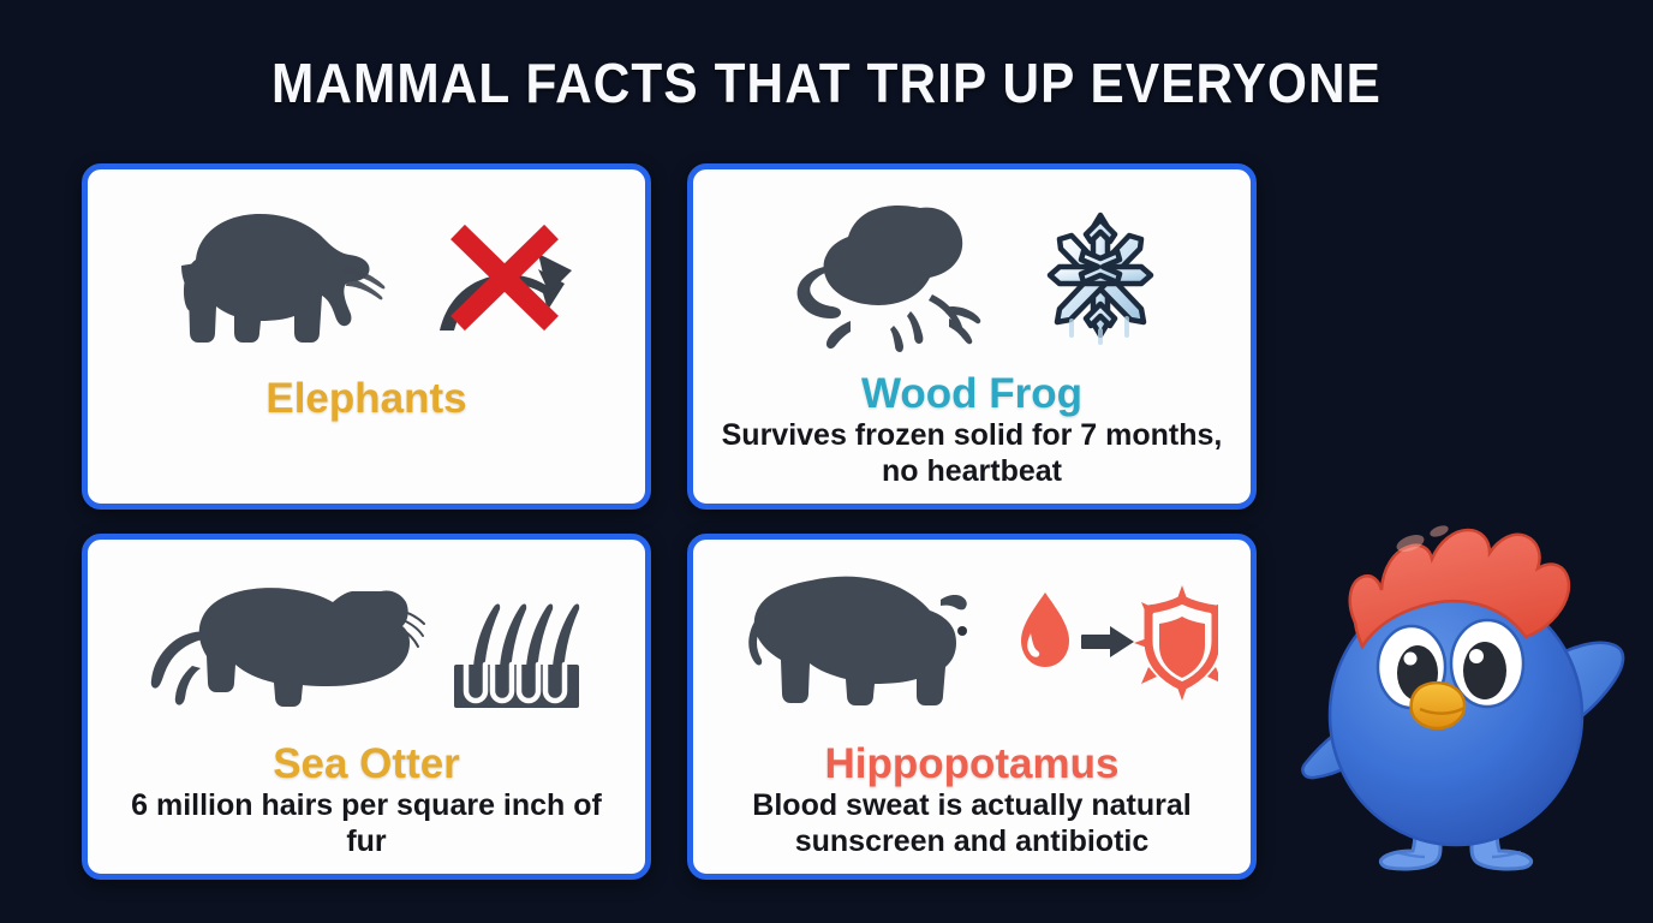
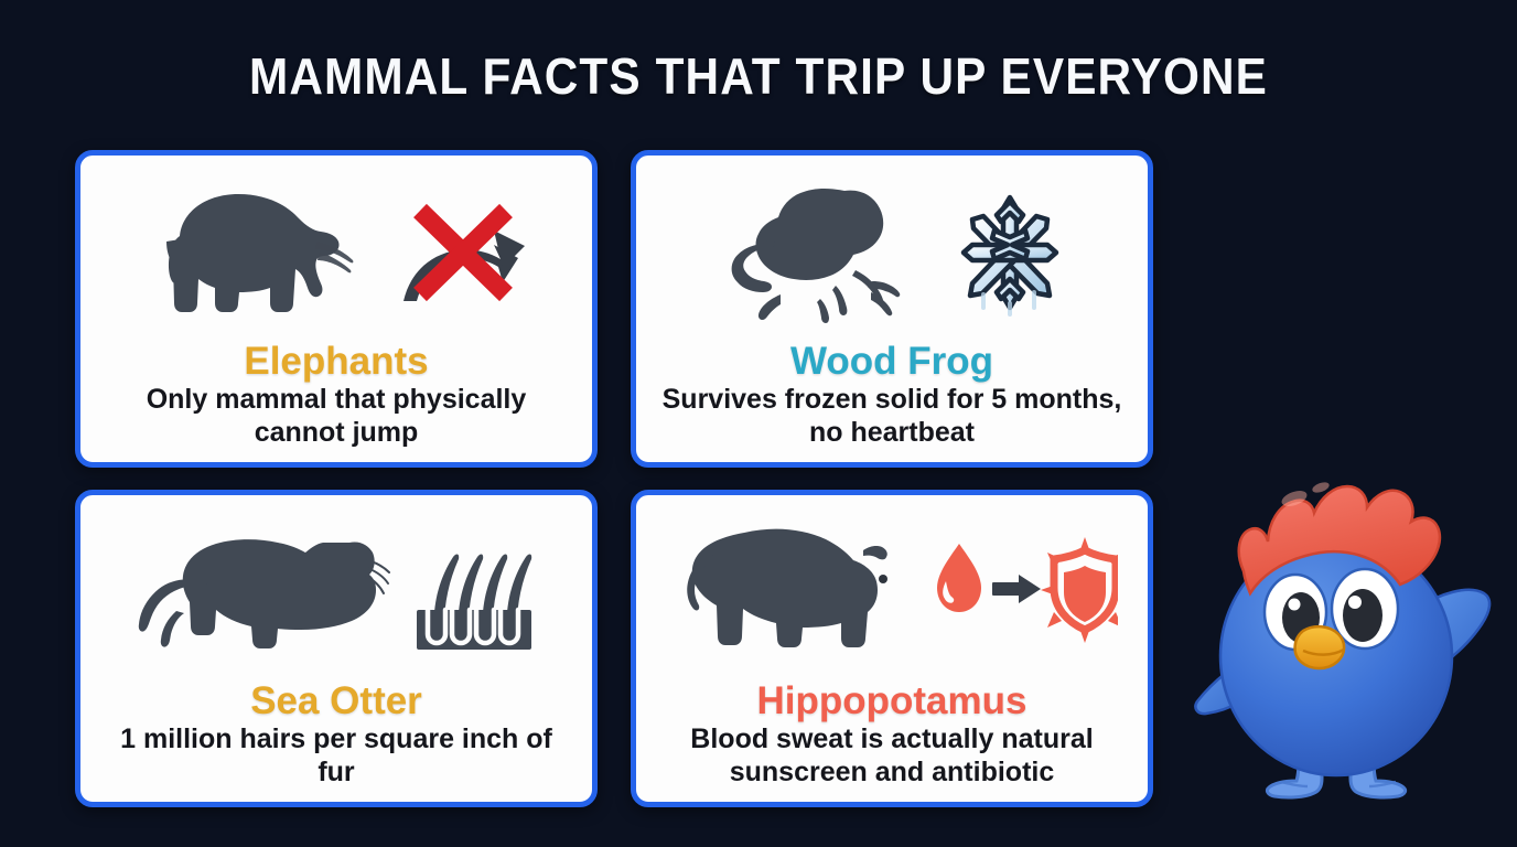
  MAMMAL FACTS THAT TRIP UP EVERYONE
  Elephants
+ Only mammal that physically cannot jump
  Wood Frog
- Survives frozen solid for 7 months, no heartbeat
+ Survives frozen solid for 5 months, no heartbeat
  Sea Otter
- 6 million hairs per square inch of fur
+ 1 million hairs per square inch of fur
  Hippopotamus
  Blood sweat is actually natural sunscreen and antibiotic
